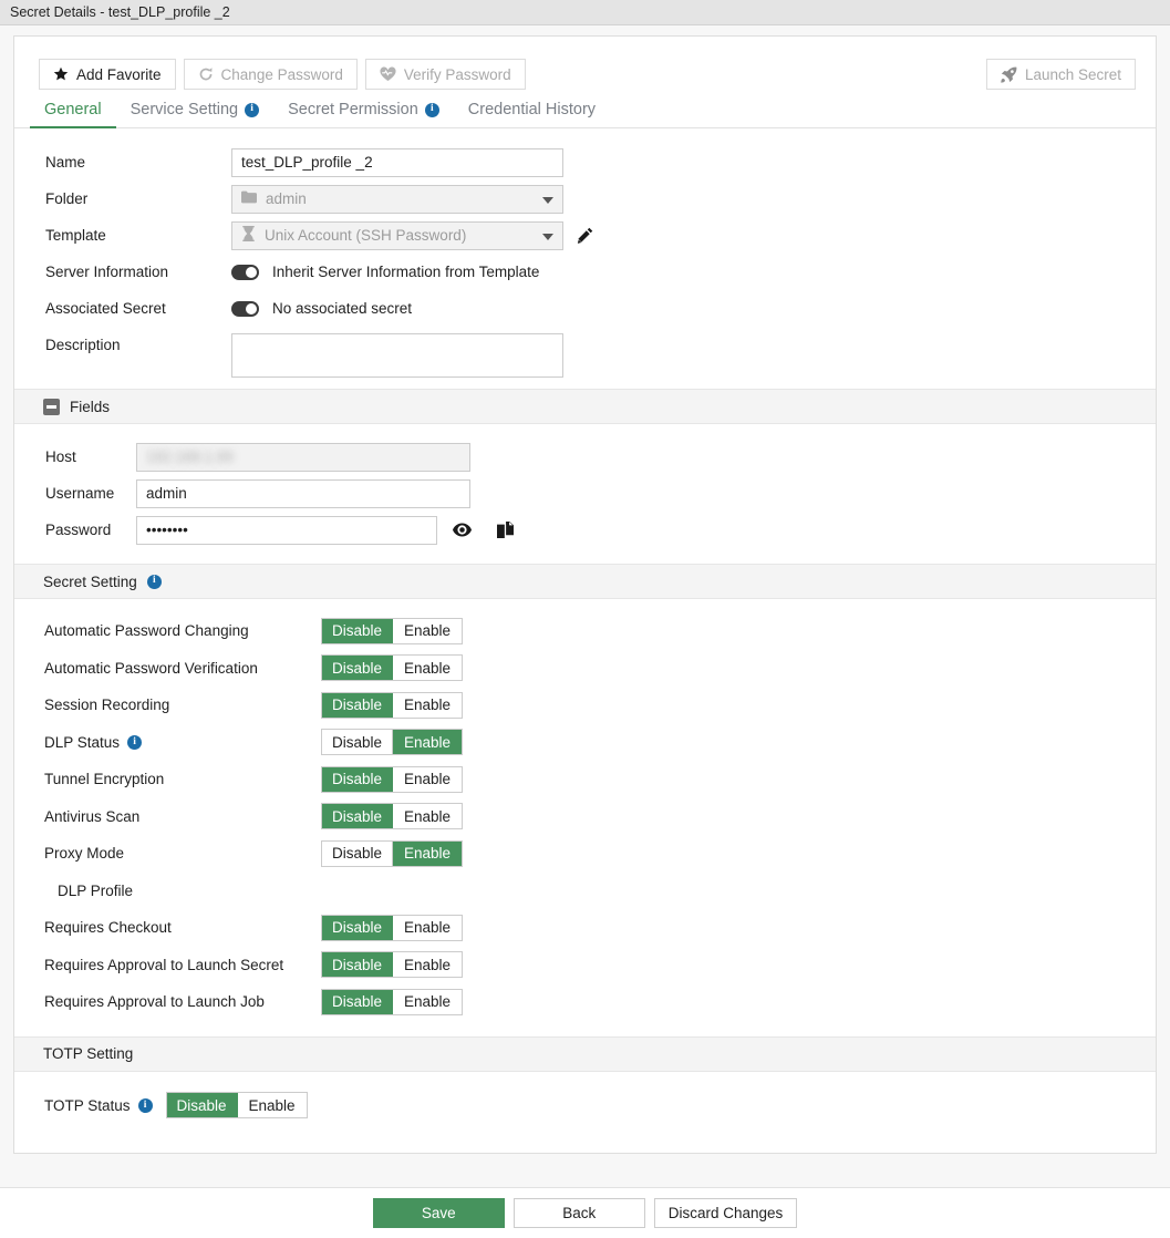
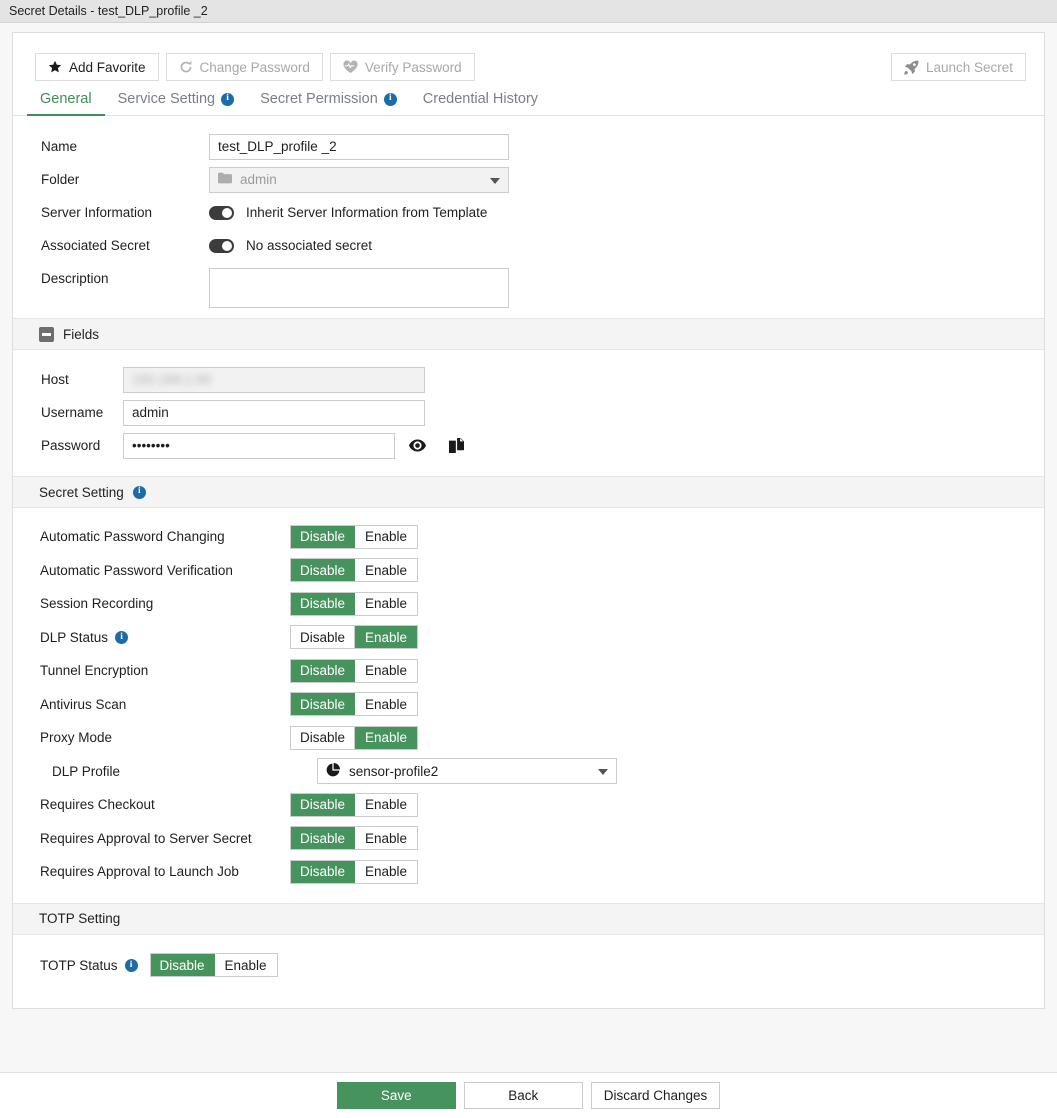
  Secret Details - test_DLP_profile _2
  Add Favorite
  Change Password
  Verify Password
  Launch Secret
  General
  Service Setting
  i
  Secret Permission
  i
  Credential History
  Name
  test_DLP_profile _2
  Folder
  admin
- Template
- Unix Account (SSH Password)
  Server Information
  Inherit Server Information from Template
  Associated Secret
  No associated secret
  Description
  Fields
  Host
  Username
  admin
  Password
  ••••••••
  Secret Setting
  i
  Automatic Password Changing
  Disable
  Enable
  Automatic Password Verification
  Disable
  Enable
  Session Recording
  Disable
  Enable
  DLP Status
  i
  Disable
  Enable
  Tunnel Encryption
  Disable
  Enable
  Antivirus Scan
  Disable
  Enable
  Proxy Mode
  Disable
  Enable
  DLP Profile
+ sensor-profile2
  Requires Checkout
  Disable
  Enable
- Requires Approval to Launch Secret
+ Requires Approval to Server Secret
  Disable
  Enable
  Requires Approval to Launch Job
  Disable
  Enable
  TOTP Setting
  TOTP Status
  i
  Disable
  Enable
  Save
  Back
  Discard Changes
